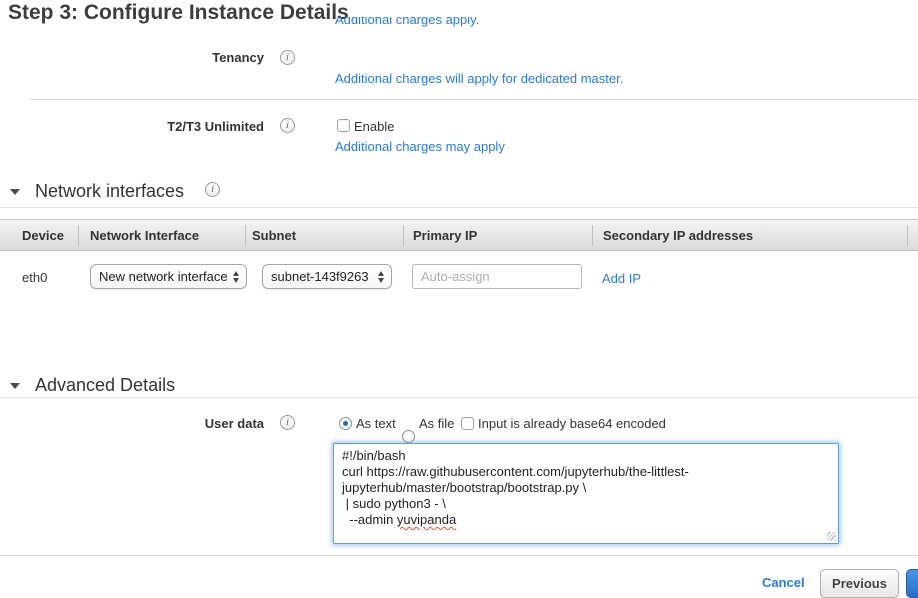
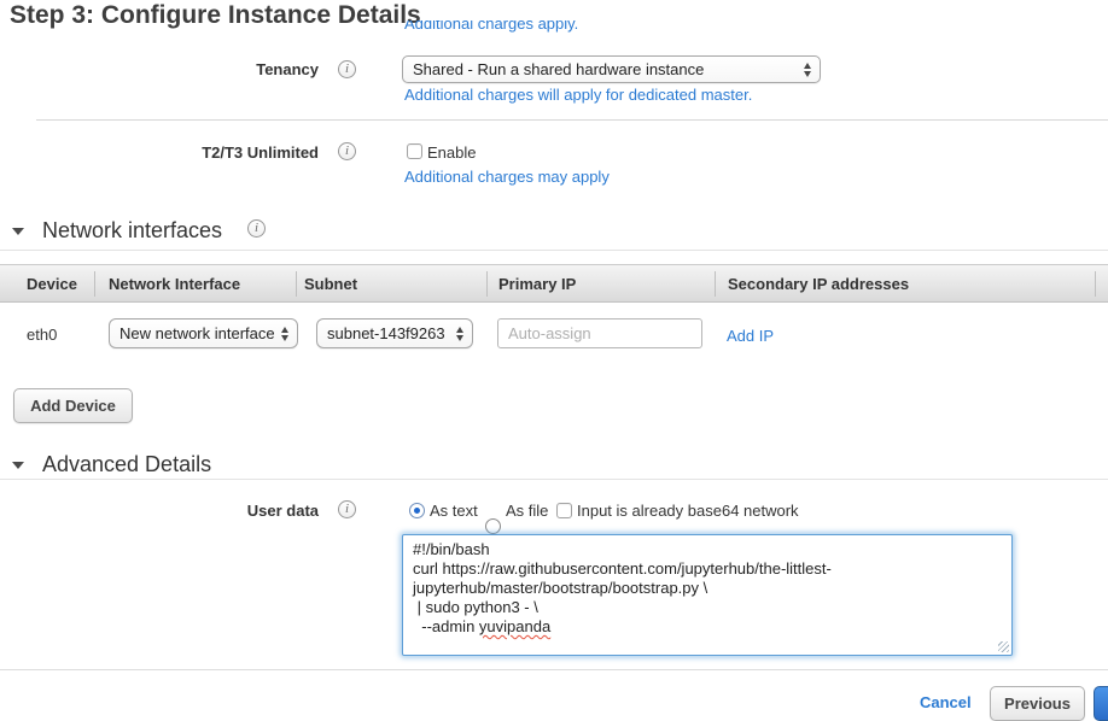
  Step 3: Configure Instance Details
  Additional charges apply.
  Tenancy
  i
+ Shared - Run a shared hardware instance
  Additional charges will apply for dedicated master.
  T2/T3 Unlimited
  i
  Enable
  Additional charges may apply
  Network interfaces
  i
  Device
  Network Interface
  Subnet
  Primary IP
  Secondary IP addresses
  eth0
  New network interface
  subnet-143f9263
  Auto-assign
  Add IP
+ Add Device
  Advanced Details
  User data
  i
  As text
  As file
- Input is already base64 encoded
+ Input is already base64 network
  #!/bin/bash
  curl https://raw.githubusercontent.com/jupyterhub/the-littlest-jupyterhub/master/bootstrap/bootstrap.py \
  | sudo python3 - \
  --admin yuvipanda
  Cancel
  Previous
